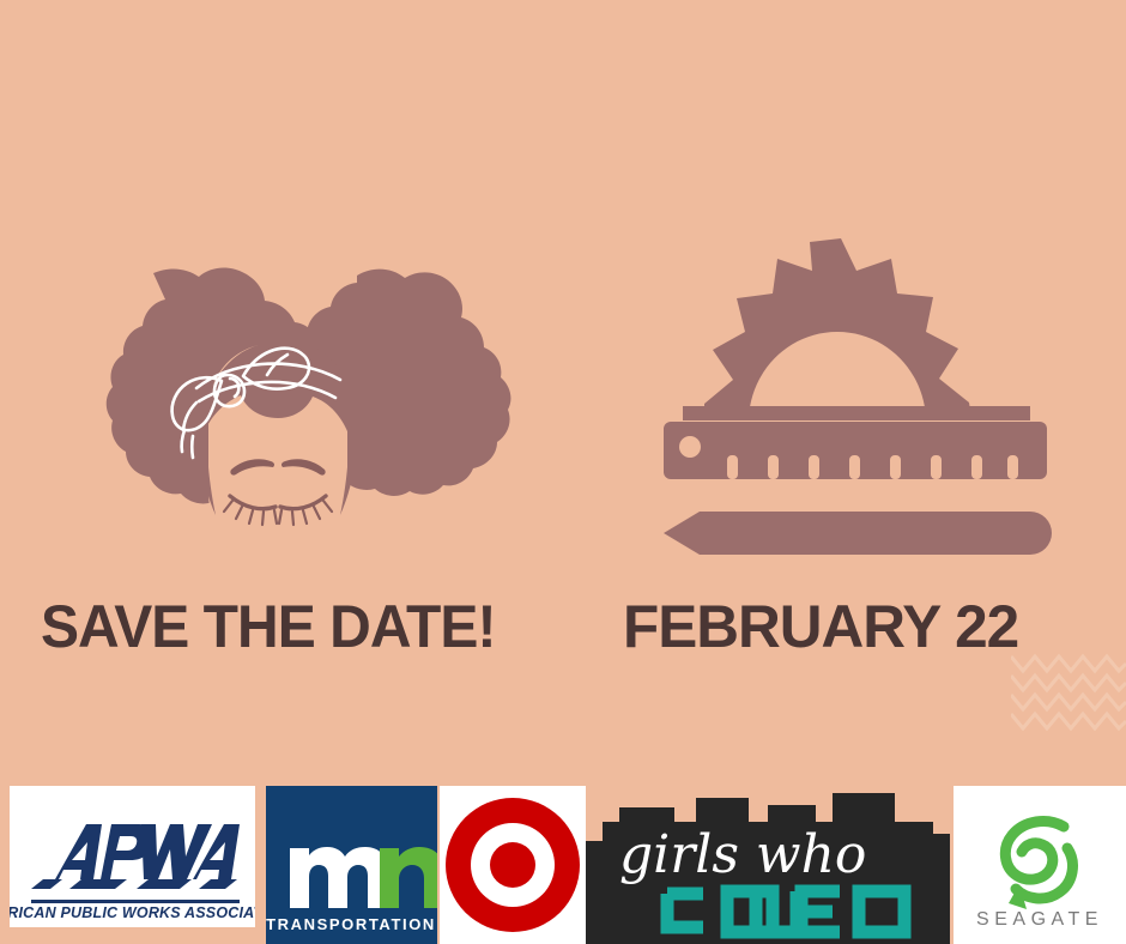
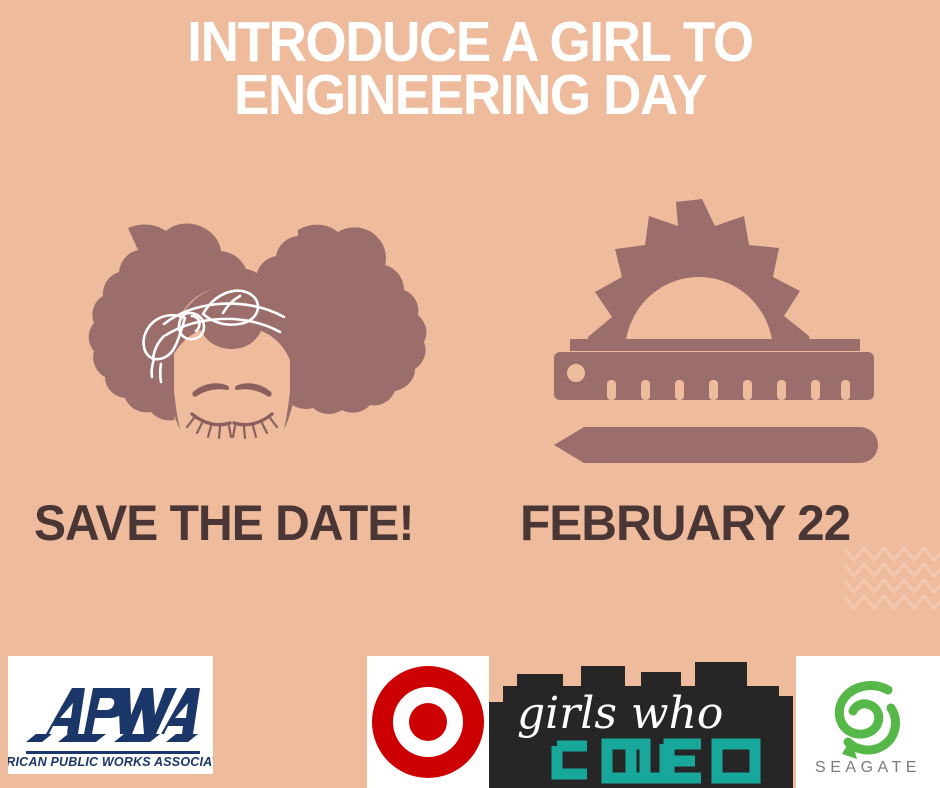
+ INTRODUCE A GIRL TO
+ ENGINEERING DAY
  SAVE THE DATE!
  FEBRUARY 22
  RICAN PUBLIC WORKS ASSOCIA
- TRANSPORTATION
  girls who
  SEAGATE
